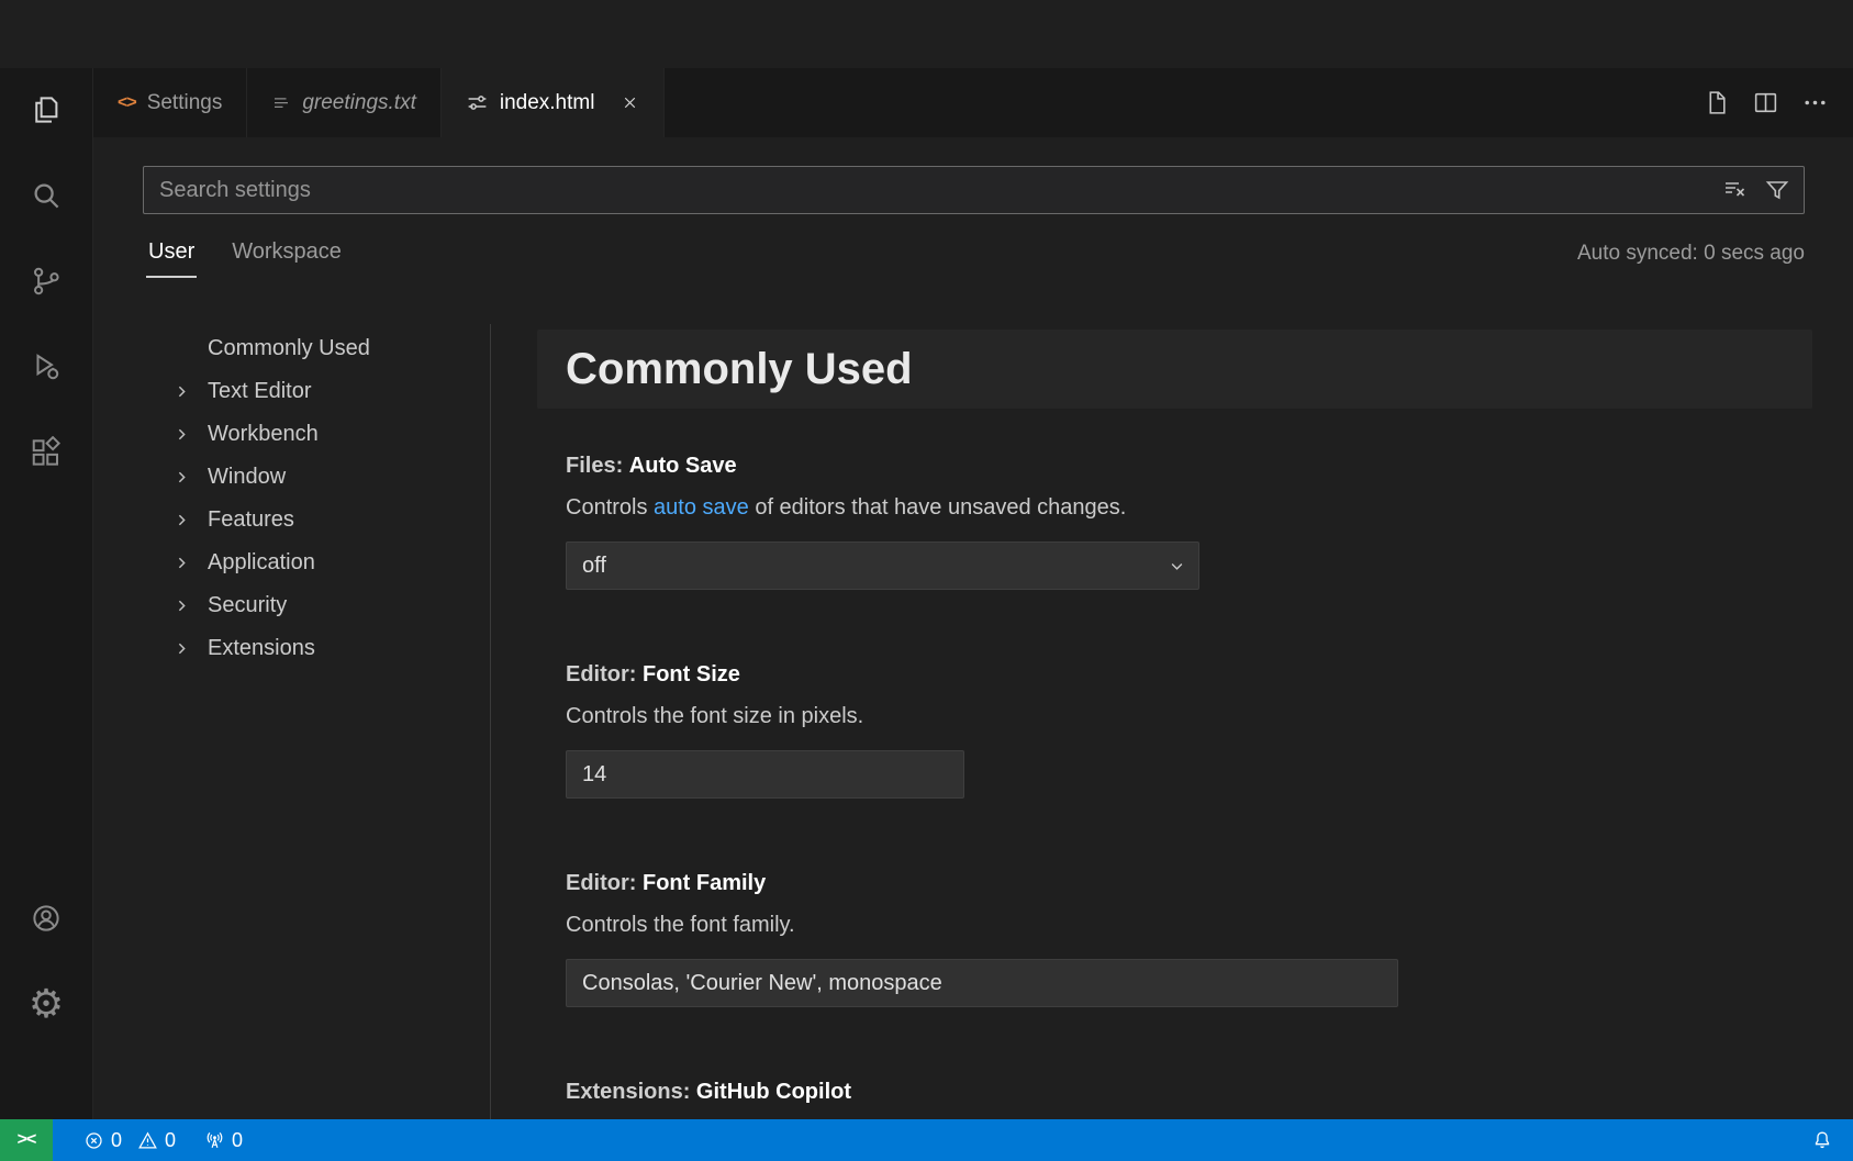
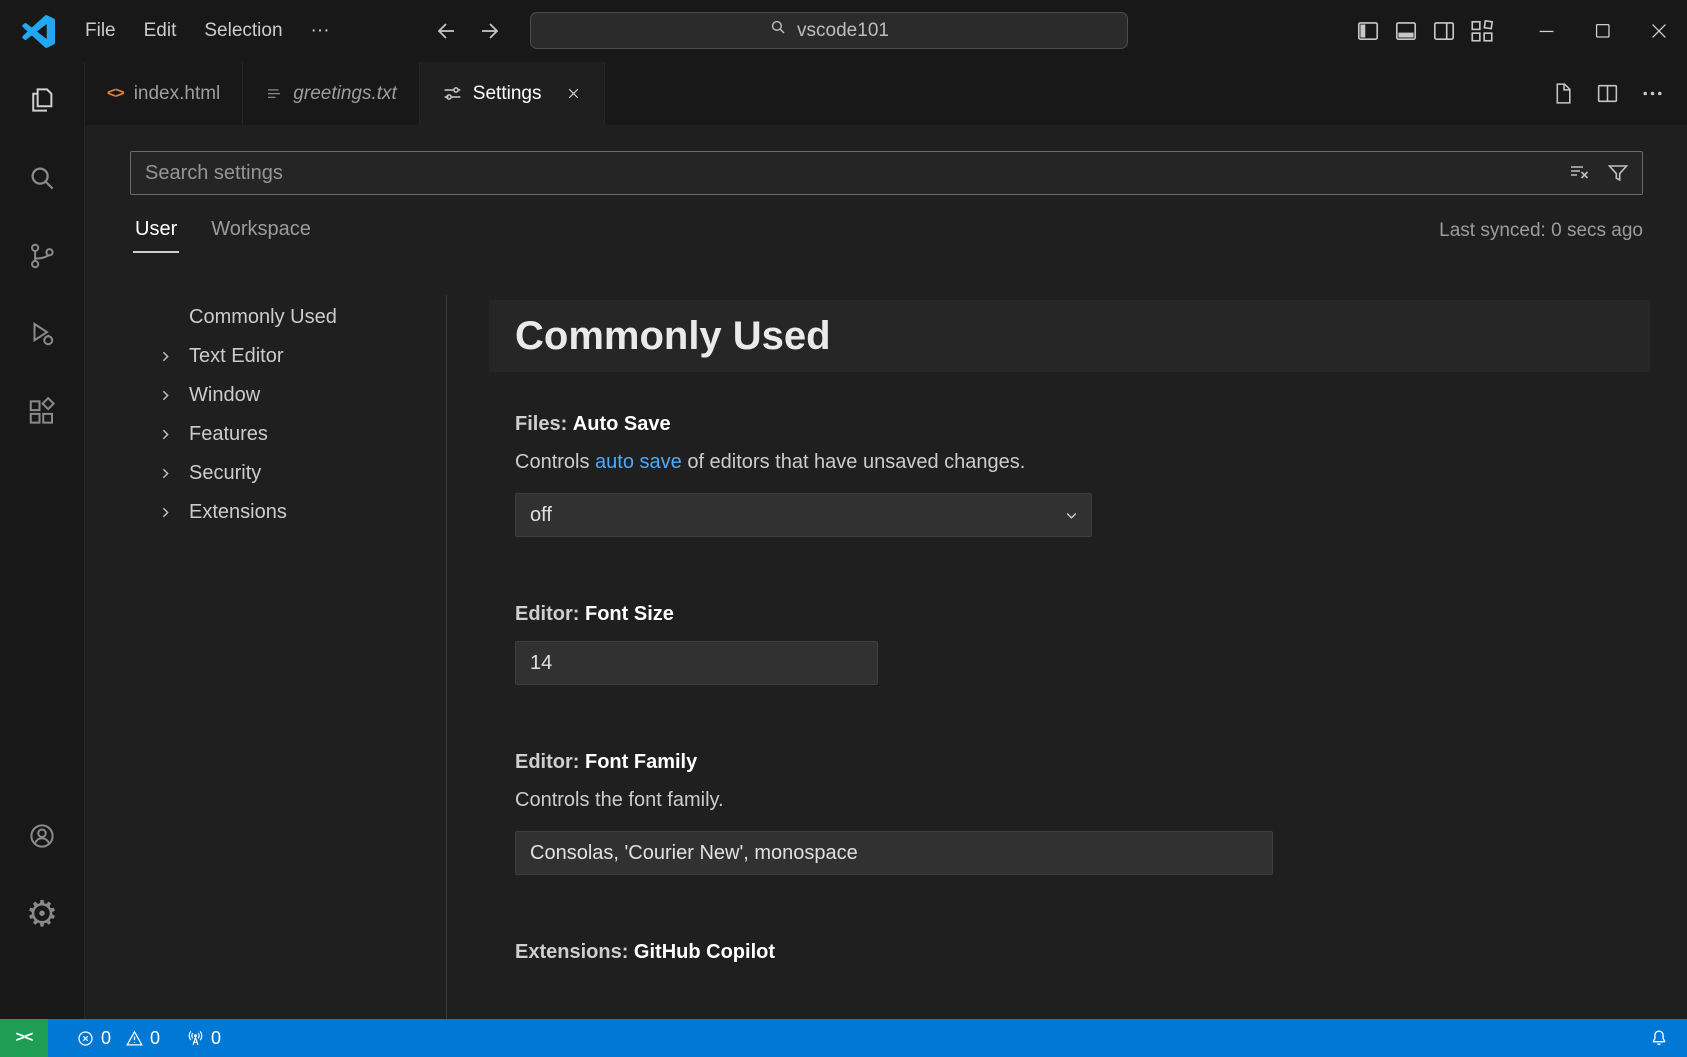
+ File
+ Edit
+ Selection
+ ···
+ vscode101
  <>
- Settings
+ index.html
  greetings.txt
- index.html
+ Settings
  ⚙
  Search settings
  User
  Workspace
- Auto synced: 0 secs ago
+ Last synced: 0 secs ago
  Commonly Used
  Text Editor
- Workbench
  Window
  Features
- Application
  Security
  Extensions
  Commonly Used
  Files: Auto Save
  Controls auto save of editors that have unsaved changes.
  off
  Editor: Font Size
- Controls the font size in pixels.
  14
  Editor: Font Family
  Controls the font family.
  Consolas, 'Courier New', monospace
  Extensions: GitHub Copilot
  ><
  0
  0
  0
